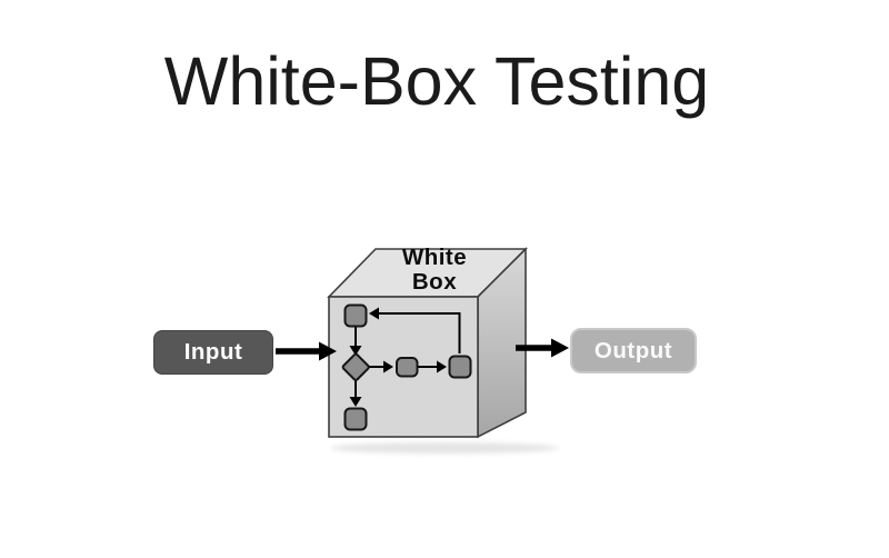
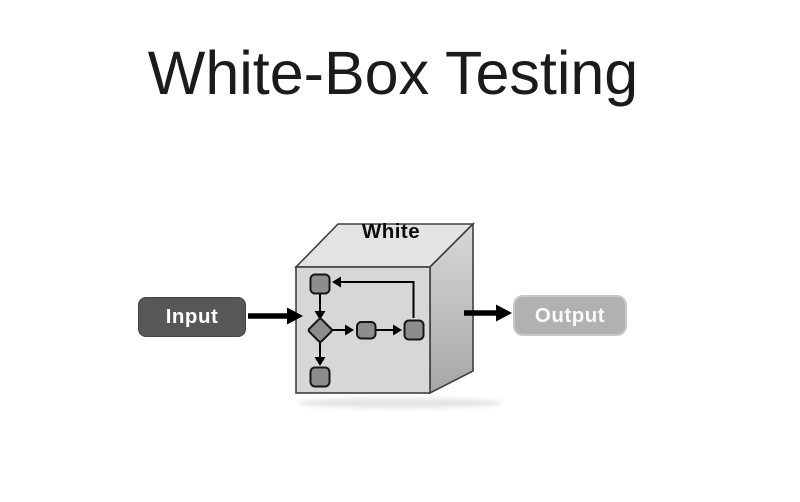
  White-Box Testing
  White
- Box
  Input
  Output
